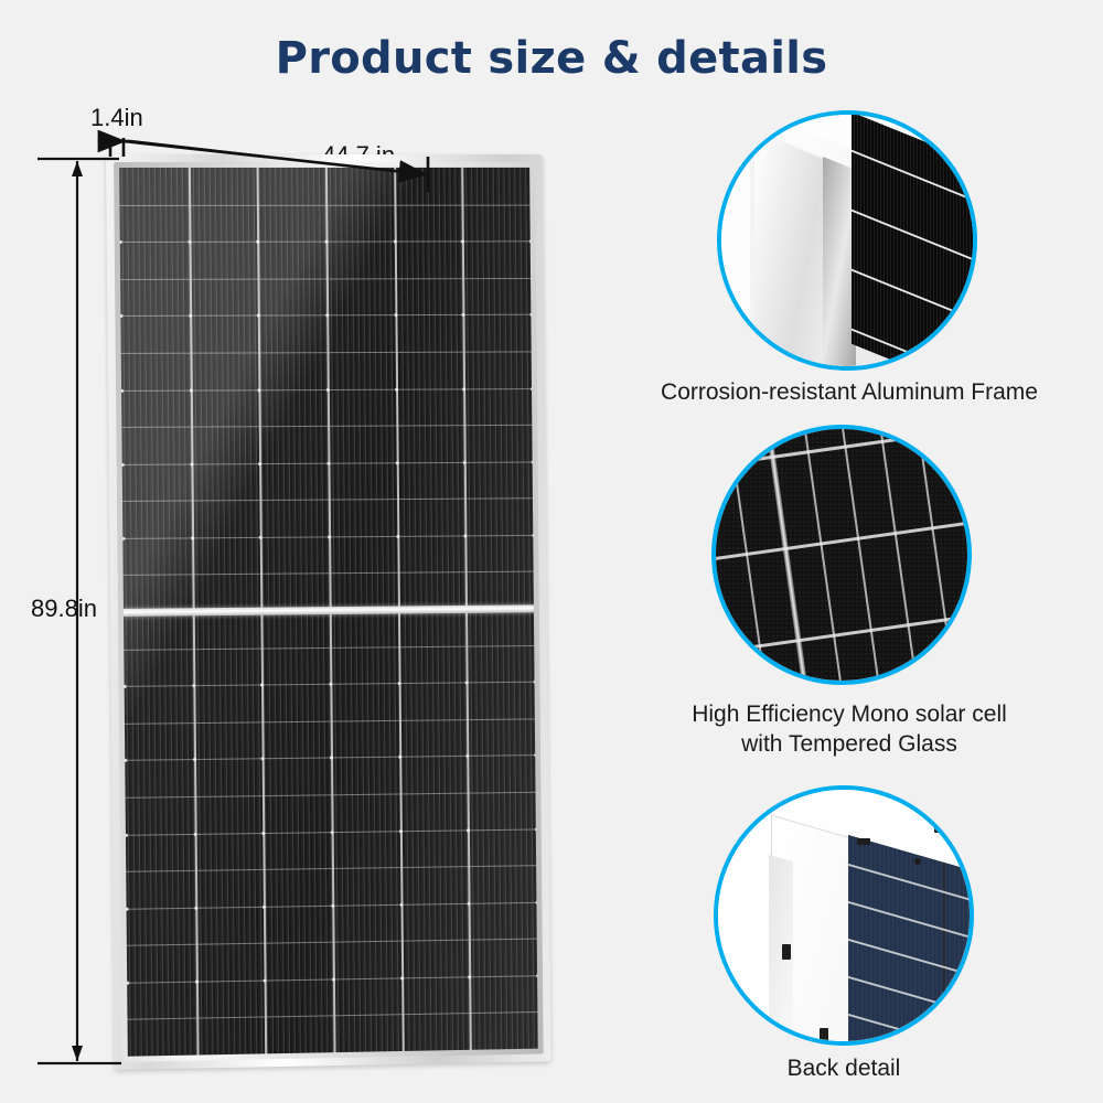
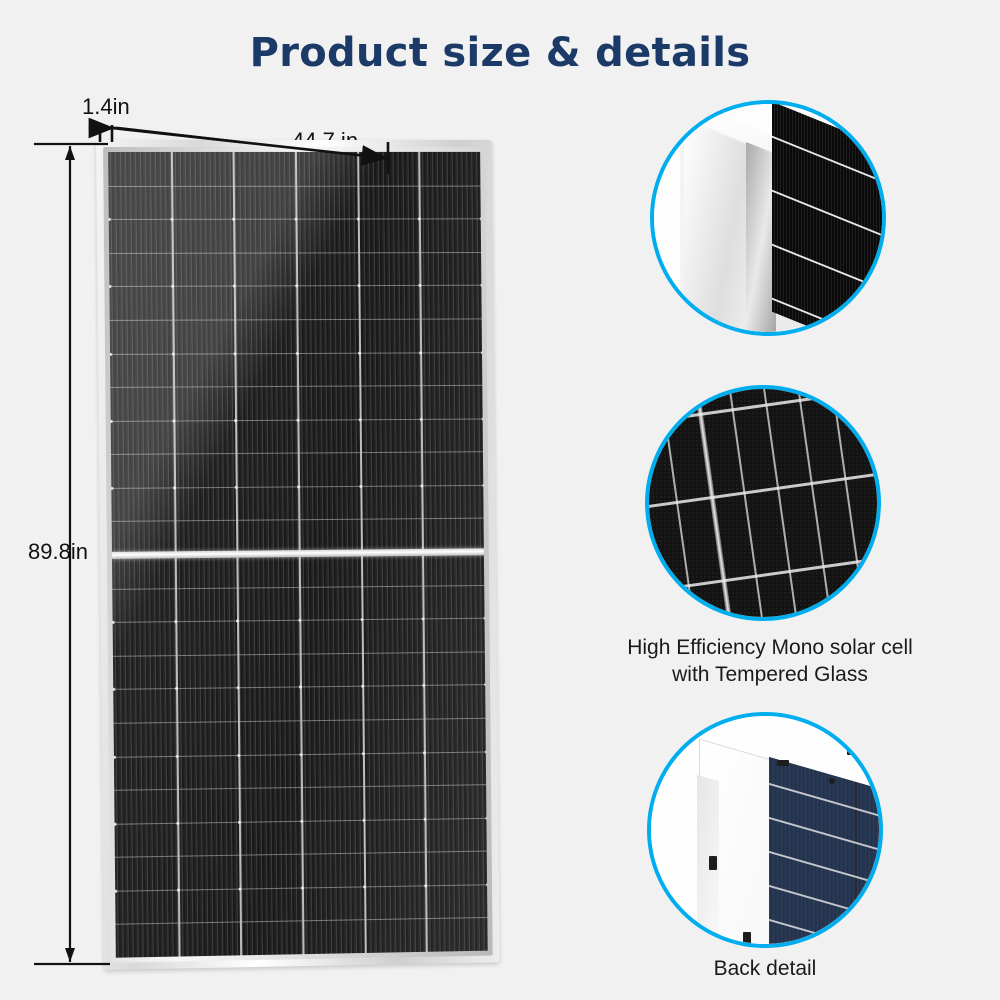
  Product size & details
  1.4in
  89.8in
- Corrosion-resistant Aluminum Frame
  High Efficiency Mono solar cell
  with Tempered Glass
  Back detail
